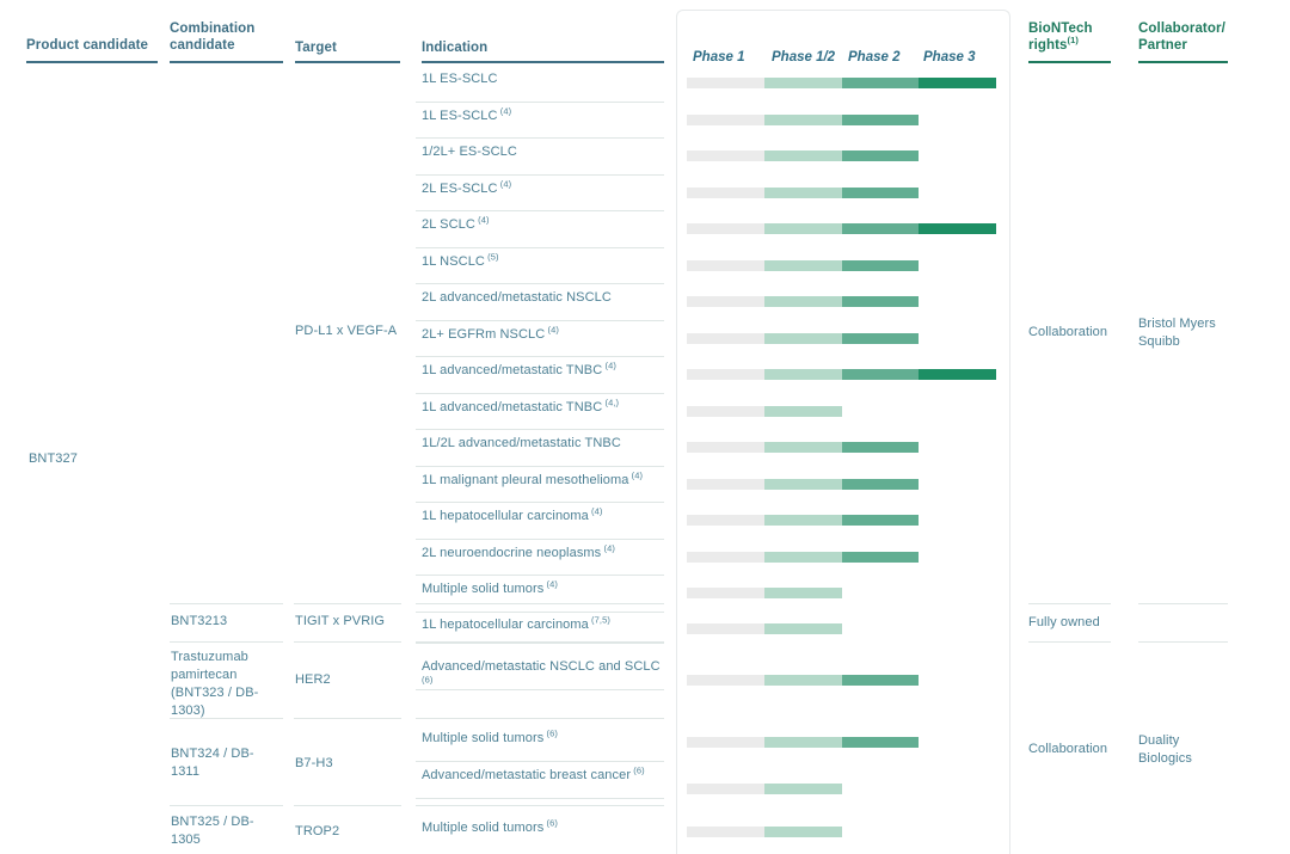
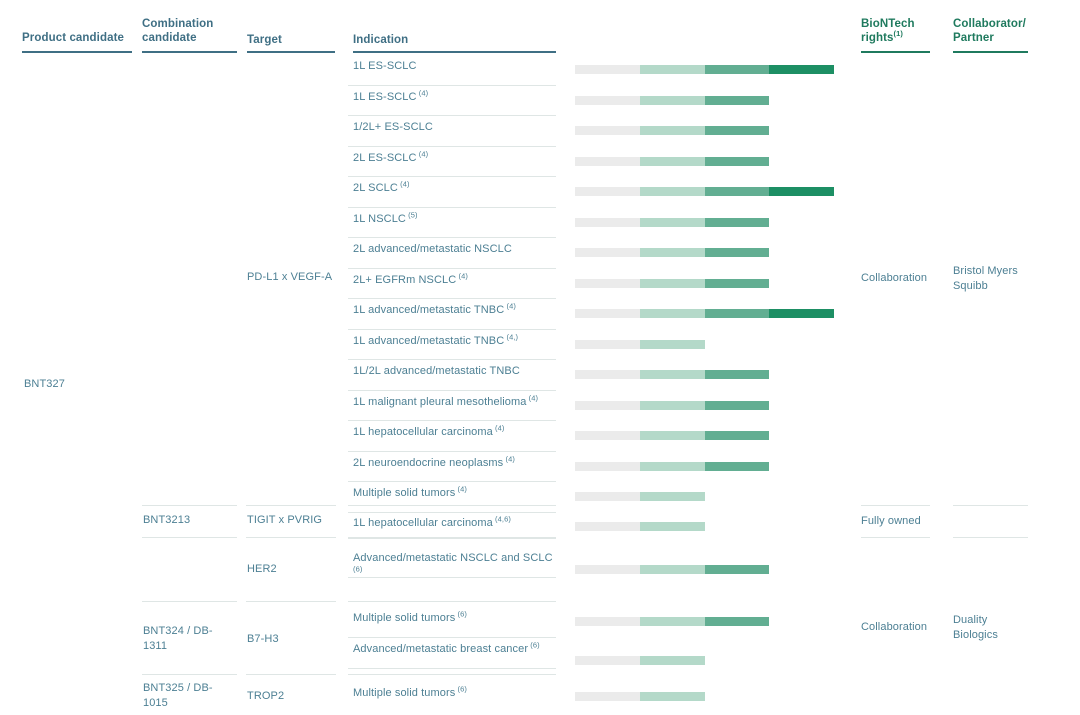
  Product candidate
  Combination candidate
  Target
  Indication
  BioNTech rights(1)
  Collaborator/ Partner
- Phase 1
- Phase 1/2
- Phase 2
- Phase 3
  BNT327
  BNT3213
- Trastuzumab pamirtecan (BNT323 / DB-1303)
  BNT324 / DB-1311
- BNT325 / DB-1305
+ BNT325 / DB-1015
  PD-L1 x VEGF-A
  TIGIT x PVRIG
  HER2
  B7-H3
  TROP2
  Collaboration
  Bristol Myers Squibb
  Fully owned
  Collaboration
  Duality Biologics
  1L ES-SCLC
  1L ES-SCLC (4)
  1/2L+ ES-SCLC
  2L ES-SCLC (4)
  2L SCLC (4)
  1L NSCLC (5)
  2L advanced/metastatic NSCLC
  2L+ EGFRm NSCLC (4)
  1L advanced/metastatic TNBC (4)
  1L advanced/metastatic TNBC (4,)
  1L/2L advanced/metastatic TNBC
  1L malignant pleural mesothelioma (4)
  1L hepatocellular carcinoma (4)
  2L neuroendocrine neoplasms (4)
  Multiple solid tumors (4)
- 1L hepatocellular carcinoma (7,5)
+ 1L hepatocellular carcinoma (4,6)
  Advanced/metastatic NSCLC and SCLC (6)
  Multiple solid tumors (6)
  Advanced/metastatic breast cancer (6)
  Multiple solid tumors (6)
